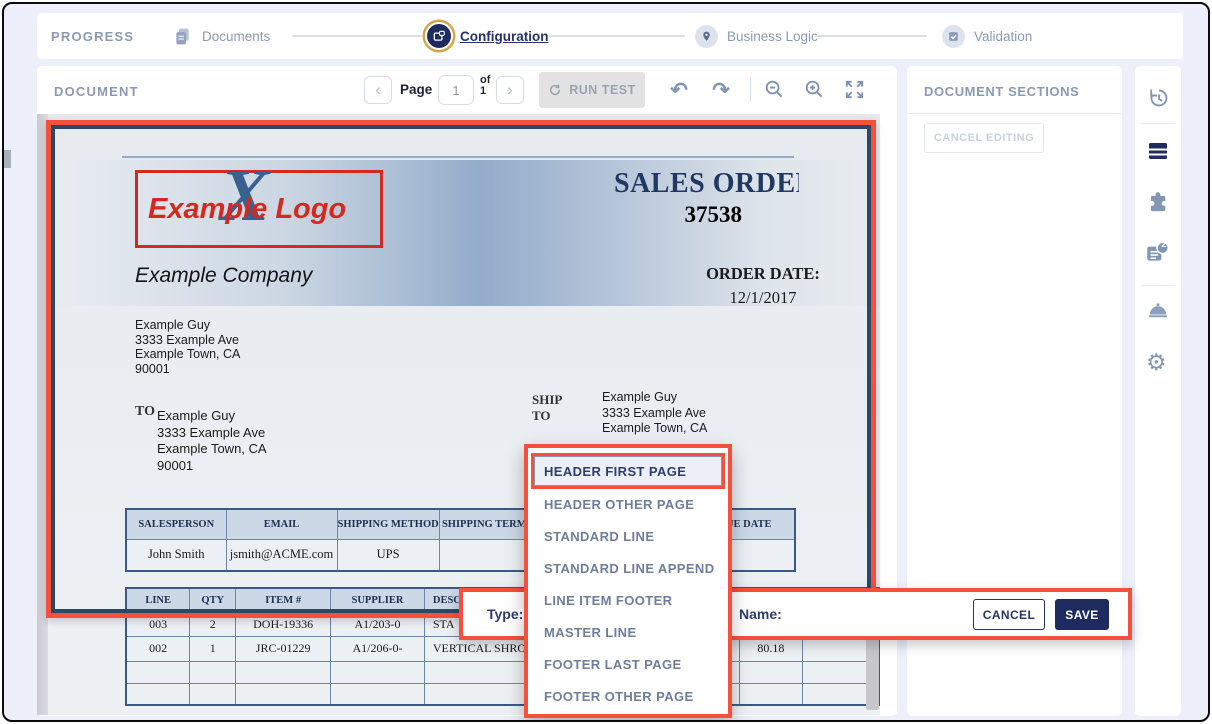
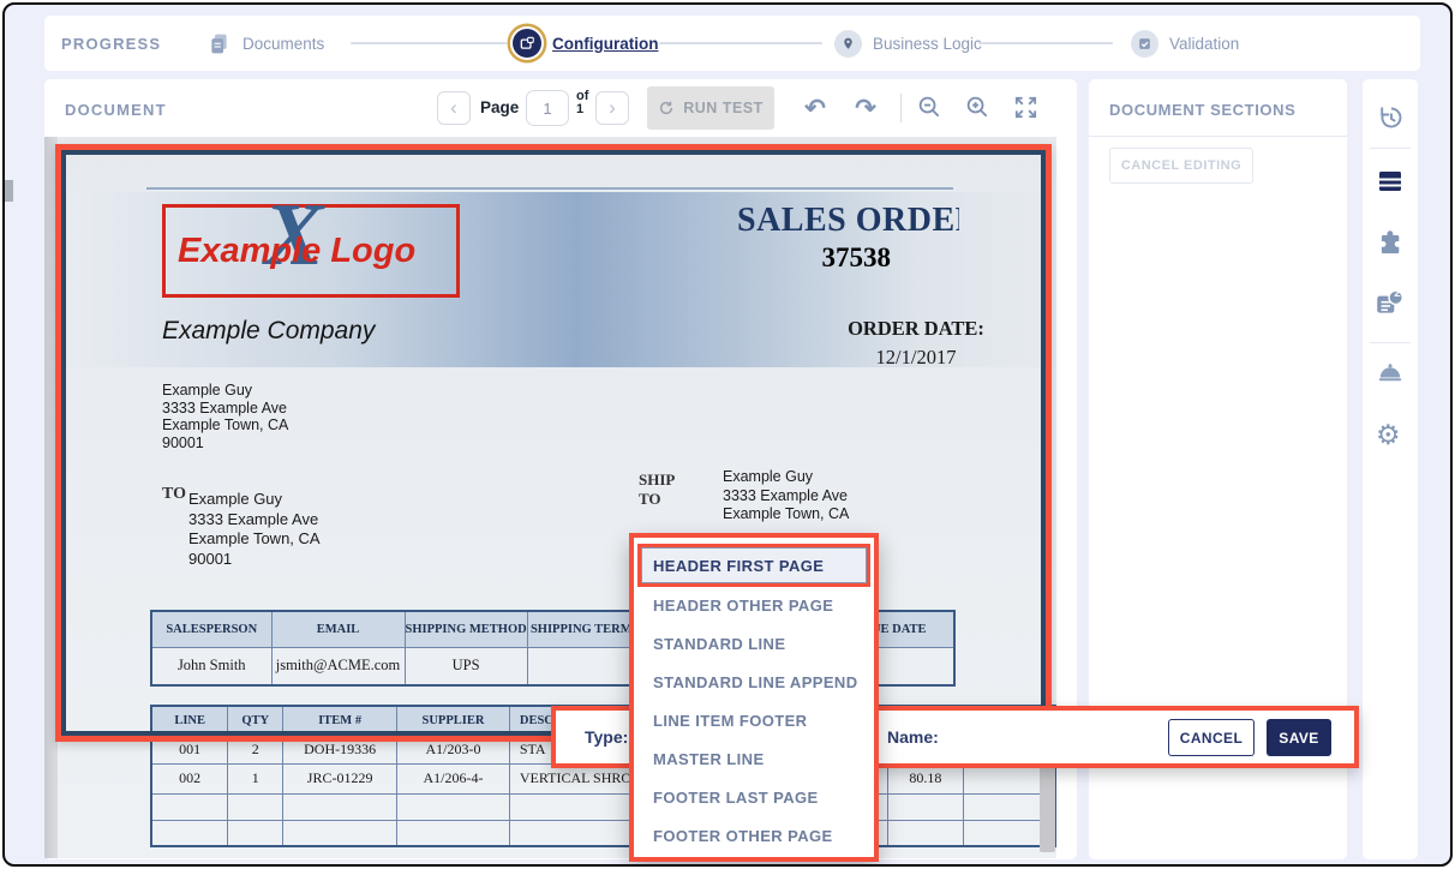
  PROGRESS
  Documents
  Configuration
  Business Logi
  Validation
  DOCUMENT
  ‹
  Page
  1
  of
  1
  ›
  RUN TEST
  ↶
  ↷
  X
  Example Logo
  Example Company
  SALES ORDE
  37538
  ORDER DATE:
  12/1/2017
  Example Guy
  3333 Example Ave
  Example Town, CA
  90001
  TO
  Example Guy
  3333 Example Ave
  Example Town, CA
  90001
  SHIP
  TO
  Example Guy
  3333 Example Ave
  Example Town, CA
  SALESPERSON	EMAIL	SHIPPING METHOD	SHIPPING TERM		E DATE
  John Smith	jsmith@ACME.com	UPS
  LINE	QTY	ITEM #	SUPPLIER	DESC
- 003	2	DOH-19336	A1/203-0	STA
+ 001	2	DOH-19336	A1/203-0	STA
- 002	1	JRC-01229	A1/206-0-	VERTICAL SHRO	80.18
+ 002	1	JRC-01229	A1/206-4-	VERTICAL SHRO	80.18
  DOCUMENT SECTIONS
  CANCEL EDITING
  2
  ⚙
  Type:
  Name:
  CANCEL
  SAVE
  HEADER FIRST PAGE
  HEADER OTHER PAGE
  STANDARD LINE
  STANDARD LINE APPEND
  LINE ITEM FOOTER
  MASTER LINE
  FOOTER LAST PAGE
  FOOTER OTHER PAGE
